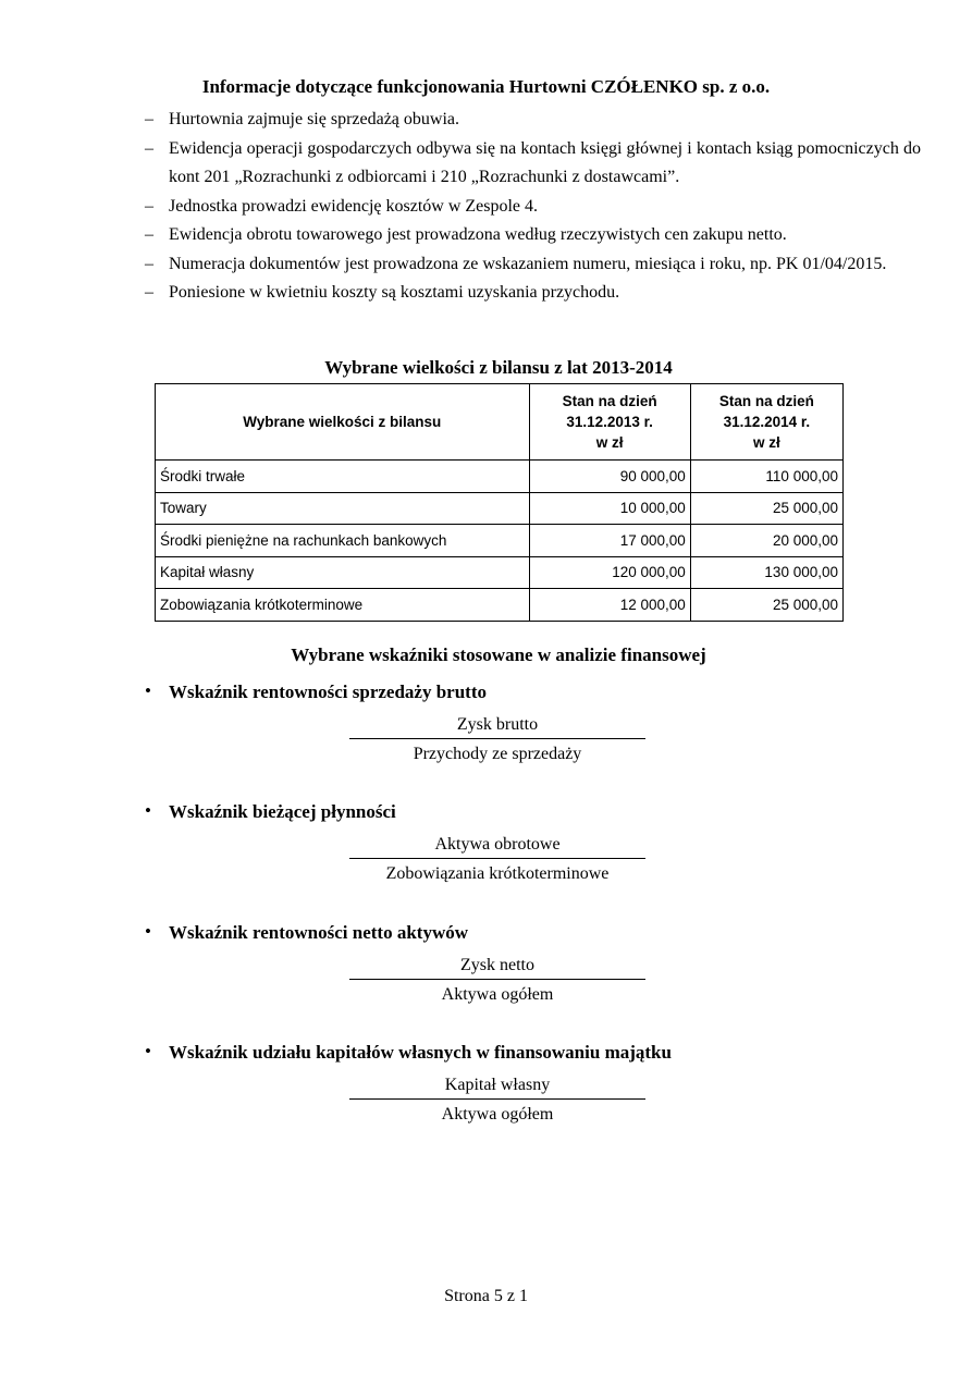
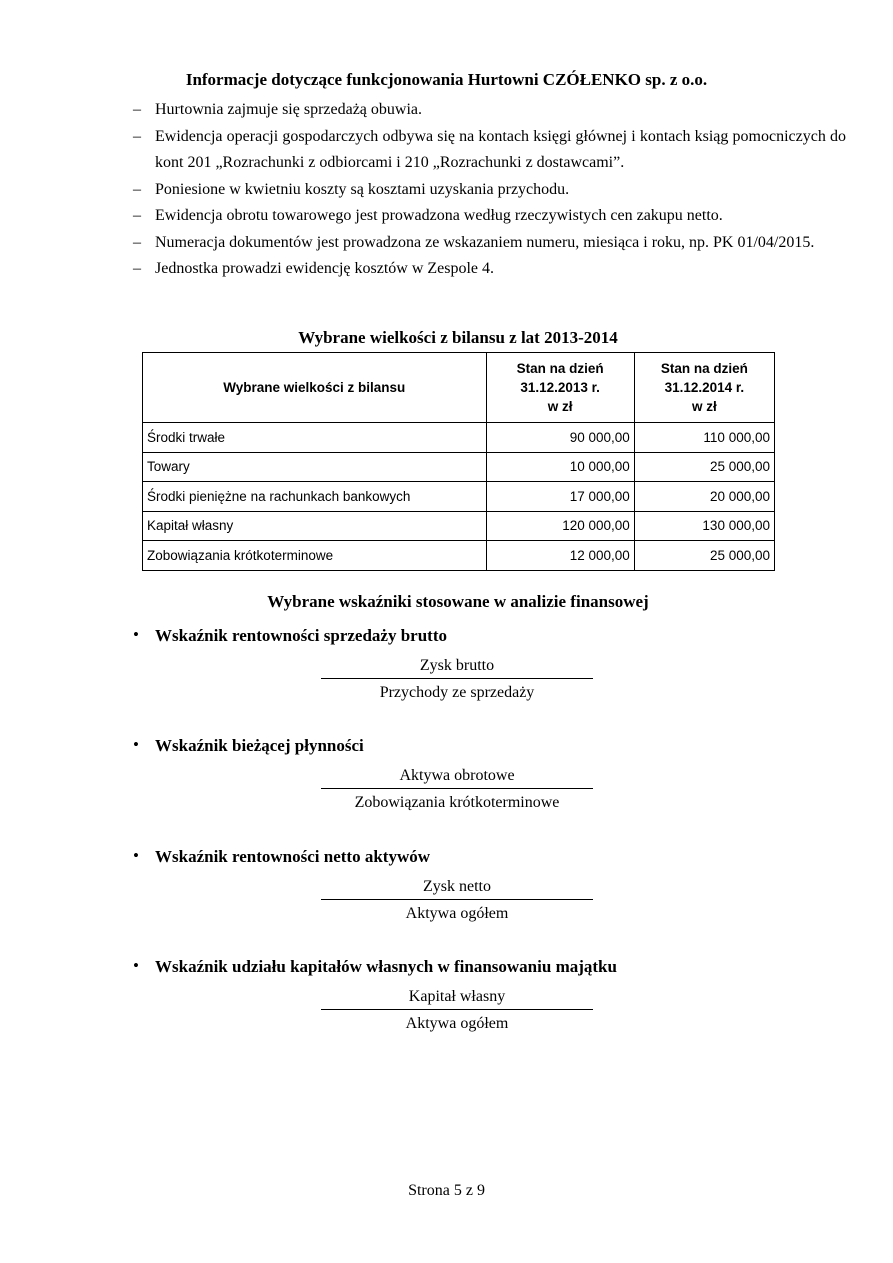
  Informacje dotyczące funkcjonowania Hurtowni CZÓŁENKO sp. z o.o.
  –
  Hurtownia zajmuje się sprzedażą obuwia.
  –
  Ewidencja operacji gospodarczych odbywa się na kontach księgi głównej i kontach ksiąg pomocniczych do kont 201 „Rozrachunki z odbiorcami i 210 „Rozrachunki z dostawcami”.
  –
- Jednostka prowadzi ewidencję kosztów w Zespole 4.
+ Poniesione w kwietniu koszty są kosztami uzyskania przychodu.
  –
  Ewidencja obrotu towarowego jest prowadzona według rzeczywistych cen zakupu netto.
  –
  Numeracja dokumentów jest prowadzona ze wskazaniem numeru, miesiąca i roku, np. PK 01/04/2015.
  –
- Poniesione w kwietniu koszty są kosztami uzyskania przychodu.
+ Jednostka prowadzi ewidencję kosztów w Zespole 4.
  Wybrane wielkości z bilansu z lat 2013-2014
  Wybrane wielkości z bilansu	Stan na dzień 31.12.2013 r. w zł	Stan na dzień 31.12.2014 r. w zł
  Środki trwałe	90 000,00	110 000,00
  Towary	10 000,00	25 000,00
  Środki pieniężne na rachunkach bankowych	17 000,00	20 000,00
  Kapitał własny	120 000,00	130 000,00
  Zobowiązania krótkoterminowe	12 000,00	25 000,00
  Wybrane wskaźniki stosowane w analizie finansowej
  •
  Wskaźnik rentowności sprzedaży brutto
  Zysk brutto
  Przychody ze sprzedaży
  •
  Wskaźnik bieżącej płynności
  Aktywa obrotowe
  Zobowiązania krótkoterminowe
  •
  Wskaźnik rentowności netto aktywów
  Zysk netto
  Aktywa ogółem
  •
  Wskaźnik udziału kapitałów własnych w finansowaniu majątku
  Kapitał własny
  Aktywa ogółem
- Strona 5 z 1
+ Strona 5 z 9
